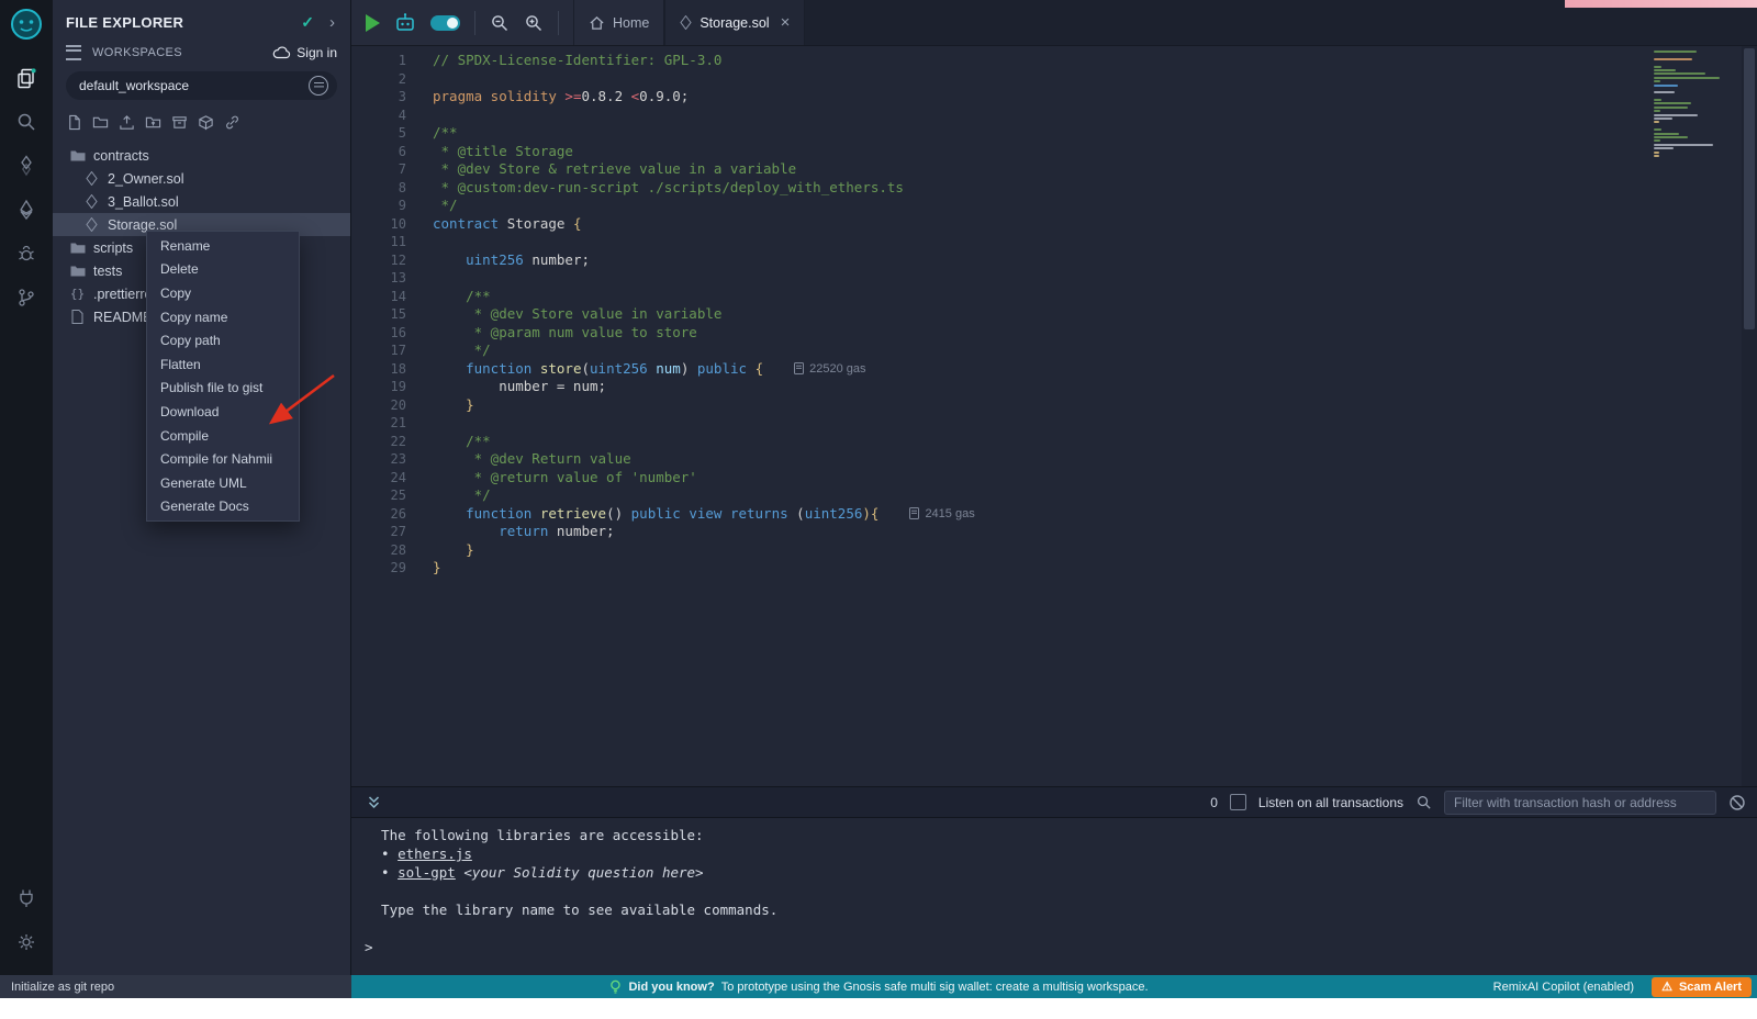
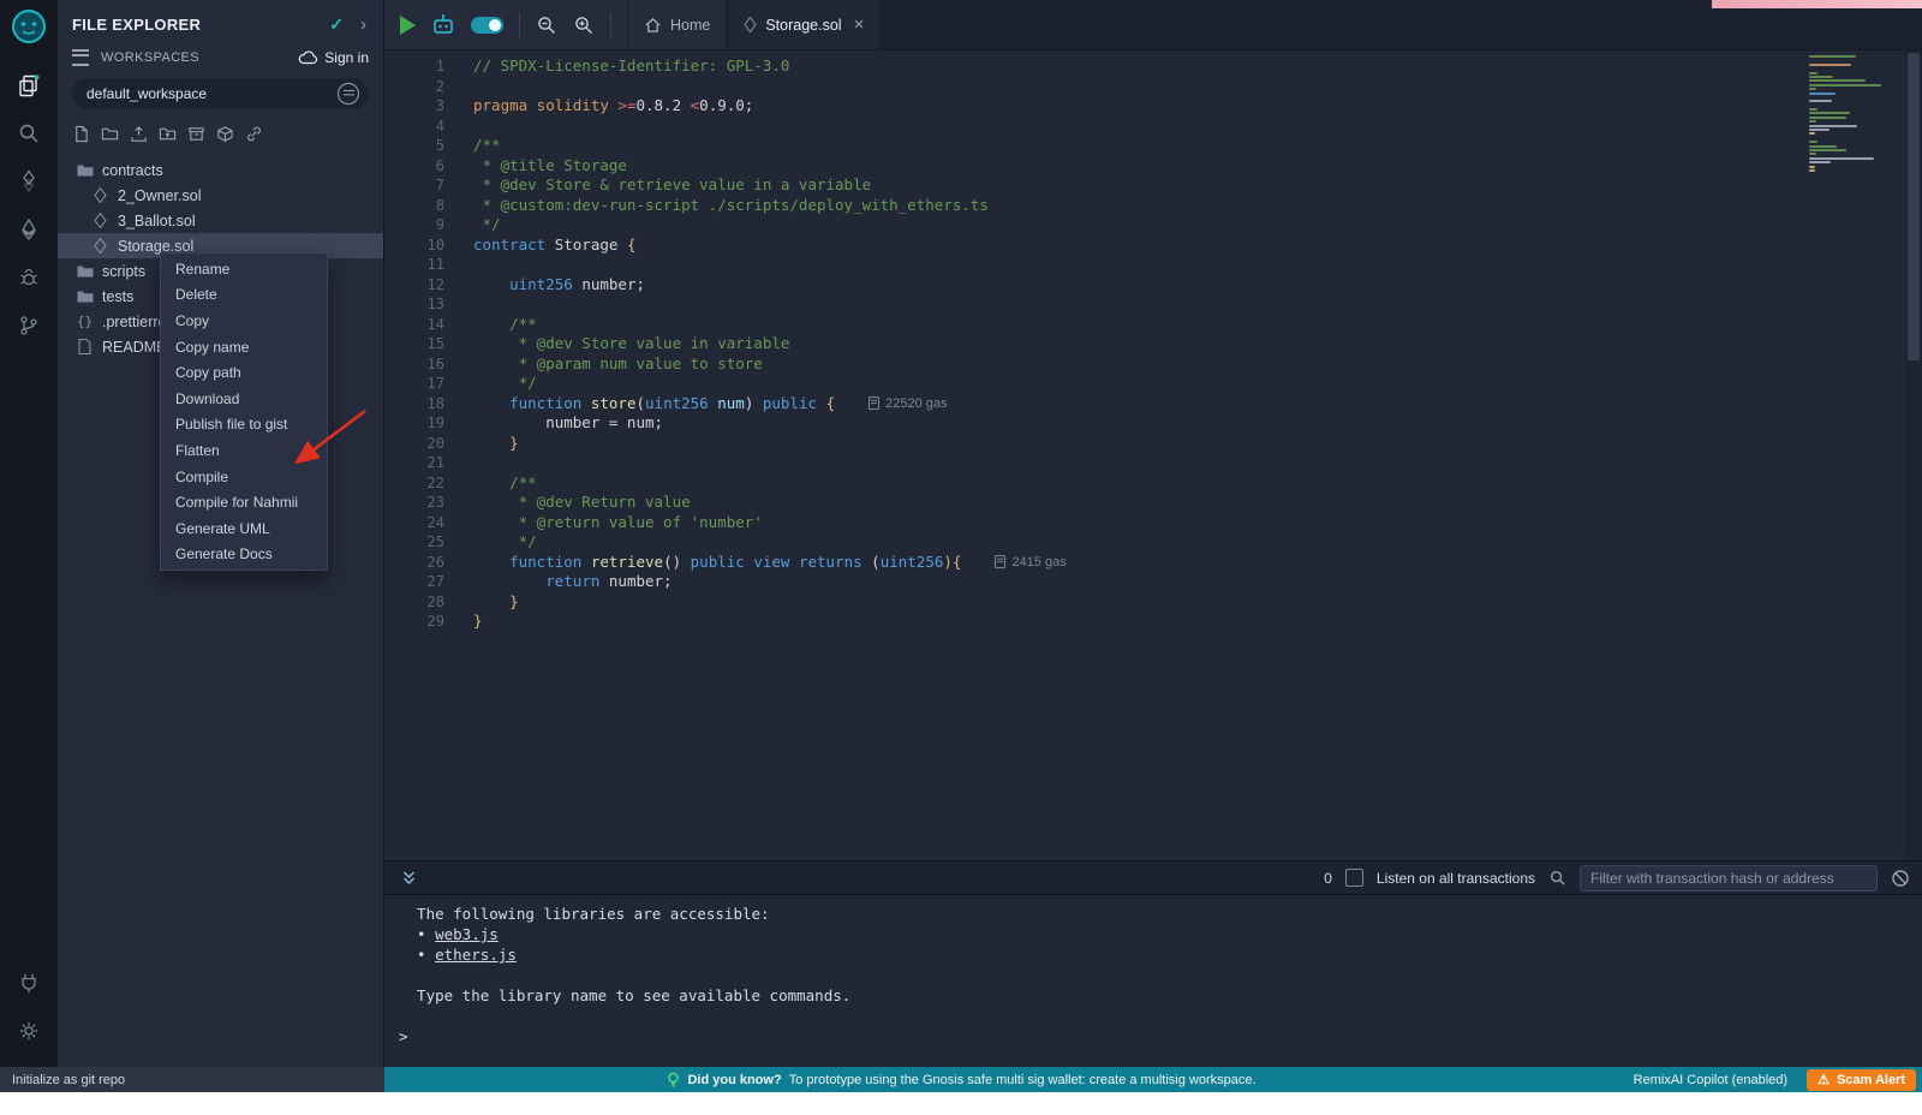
  FILE EXPLORER
  ✓
  ›
  WORKSPACES
  Sign in
  default_workspace
  contracts
  2_Owner.sol
  3_Ballot.sol
  Storage.sol
  scripts
  tests
  {}
  Rename
  Delete
  Copy
  Copy name
  Copy path
- Flatten
+ Download
  Publish file to gist
- Download
+ Flatten
  Compile
  Compile for Nahmii
  Generate UML
  Generate Docs
  Home
  Storage.sol
  ×
  1
  // SPDX-License-Identifier: GPL-3.0
  2
  3
  pragma solidity >=0.8.2 <0.9.0;
  4
  5
  /**
  6
  * @title Storage
  7
  * @dev Store & retrieve value in a variable
  8
  * @custom:dev-run-script ./scripts/deploy_with_ethers.ts
  9
  */
  10
  contract Storage {
  11
  12
  uint256 number;
  13
  14
  /**
  15
  * @dev Store value in variable
  16
  * @param num value to store
  17
  */
  18
  function store(uint256 num) public {
  22520 gas
  19
  number = num;
  20
  }
  21
  22
  /**
  23
  * @dev Return value
  24
  * @return value of 'number'
  25
  */
  26
  function retrieve() public view returns (uint256){
  2415 gas
  27
  return number;
  28
  }
  29
  }
  0
  Listen on all transactions
  Filter with transaction hash or address
  The following libraries are accessible:
+ • web3.js
  • ethers.js
- • sol-gpt <your Solidity question here>
  Type the library name to see available commands.
  >
  Initialize as git repo
  Did you know?
  To prototype using the Gnosis safe multi sig wallet: create a multisig workspace.
  RemixAI Copilot (enabled)
  ⚠
  Scam Alert
